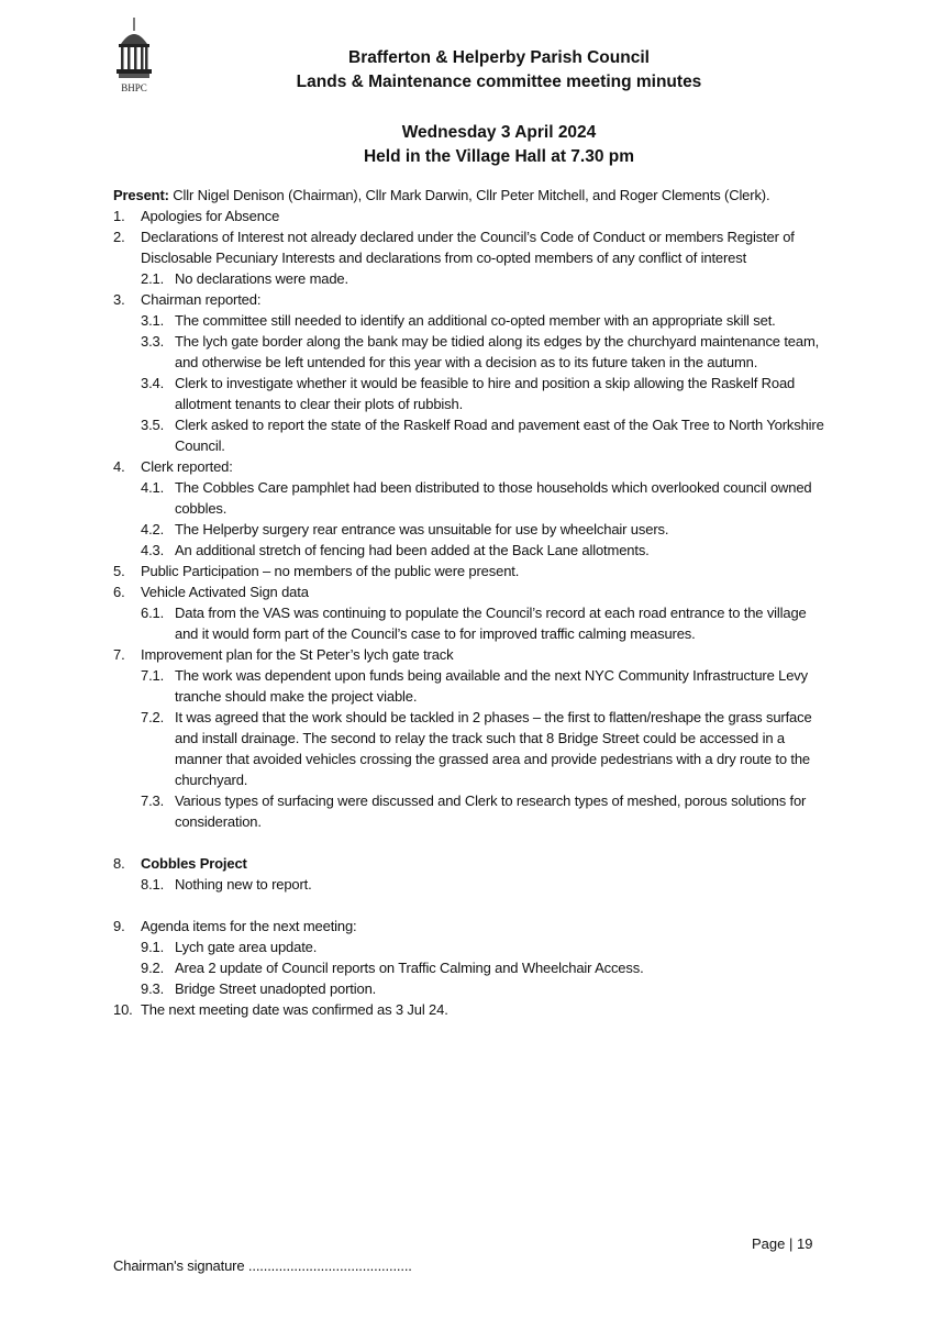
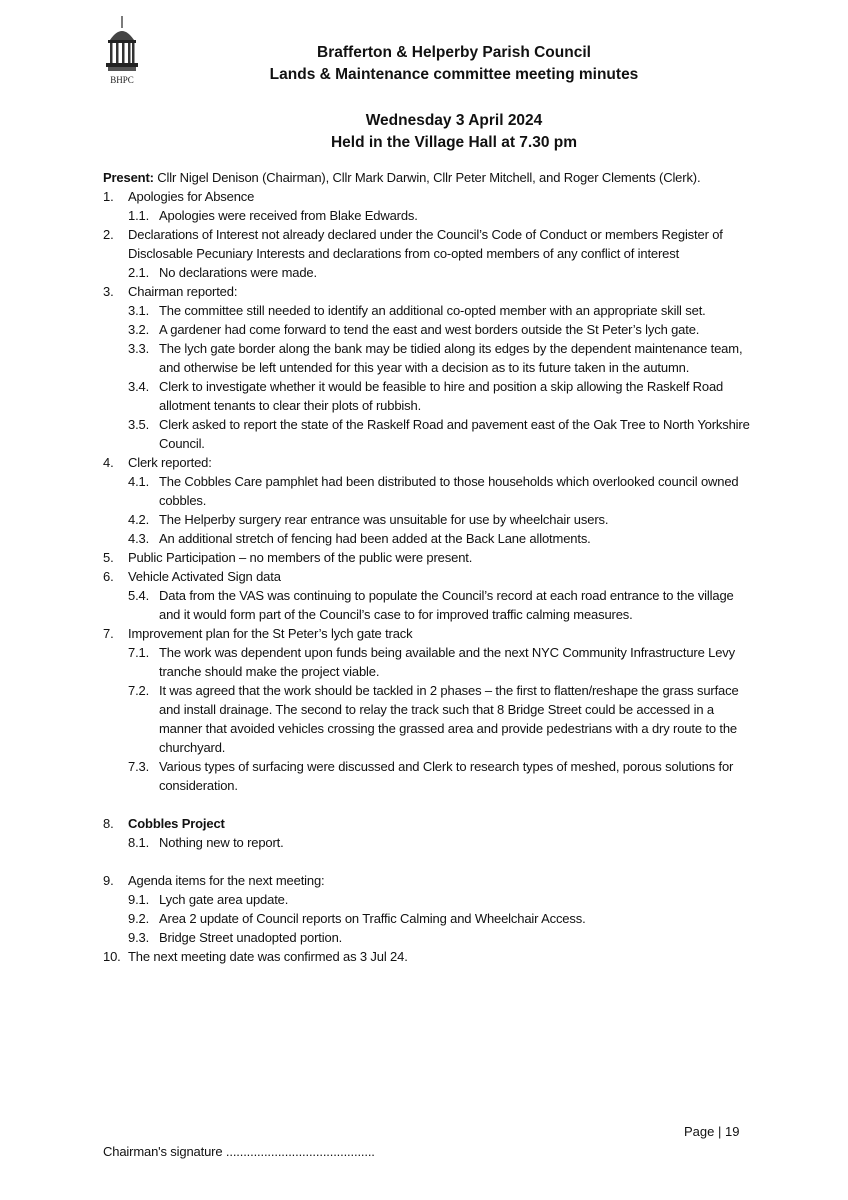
  BHPC
  Brafferton & Helperby Parish Council
  Lands & Maintenance committee meeting minutes
  Wednesday 3 April 2024
  Held in the Village Hall at 7.30 pm
  Present: Cllr Nigel Denison (Chairman), Cllr Mark Darwin, Cllr Peter Mitchell, and Roger Clements (Clerk).
  1.
  Apologies for Absence
+ 1.1.
+ Apologies were received from Blake Edwards.
  2.
  Declarations of Interest not already declared under the Council’s Code of Conduct or members Register of Disclosable Pecuniary Interests and declarations from co-opted members of any conflict of interest
  2.1.
  No declarations were made.
  3.
  Chairman reported:
  3.1.
  The committee still needed to identify an additional co-opted member with an appropriate skill set.
+ 3.2.
+ A gardener had come forward to tend the east and west borders outside the St Peter’s lych gate.
  3.3.
- The lych gate border along the bank may be tidied along its edges by the churchyard maintenance team, and otherwise be left untended for this year with a decision as to its future taken in the autumn.
+ The lych gate border along the bank may be tidied along its edges by the dependent maintenance team, and otherwise be left untended for this year with a decision as to its future taken in the autumn.
  3.4.
  Clerk to investigate whether it would be feasible to hire and position a skip allowing the Raskelf Road allotment tenants to clear their plots of rubbish.
  3.5.
  Clerk asked to report the state of the Raskelf Road and pavement east of the Oak Tree to North Yorkshire Council.
  4.
  Clerk reported:
  4.1.
  The Cobbles Care pamphlet had been distributed to those households which overlooked council owned cobbles.
  4.2.
  The Helperby surgery rear entrance was unsuitable for use by wheelchair users.
  4.3.
  An additional stretch of fencing had been added at the Back Lane allotments.
  5.
  Public Participation – no members of the public were present.
  6.
  Vehicle Activated Sign data
- 6.1.
+ 5.4.
  Data from the VAS was continuing to populate the Council’s record at each road entrance to the village and it would form part of the Council’s case to for improved traffic calming measures.
  7.
  Improvement plan for the St Peter’s lych gate track
  7.1.
  The work was dependent upon funds being available and the next NYC Community Infrastructure Levy tranche should make the project viable.
  7.2.
  It was agreed that the work should be tackled in 2 phases – the first to flatten/reshape the grass surface and install drainage. The second to relay the track such that 8 Bridge Street could be accessed in a manner that avoided vehicles crossing the grassed area and provide pedestrians with a dry route to the churchyard.
  7.3.
  Various types of surfacing were discussed and Clerk to research types of meshed, porous solutions for consideration.
  8.
  Cobbles Project
  8.1.
  Nothing new to report.
  9.
  Agenda items for the next meeting:
  9.1.
  Lych gate area update.
  9.2.
  Area 2 update of Council reports on Traffic Calming and Wheelchair Access.
  9.3.
  Bridge Street unadopted portion.
  10.
  The next meeting date was confirmed as 3 Jul 24.
  Page | 19
  Chairman's signature ...........................................
